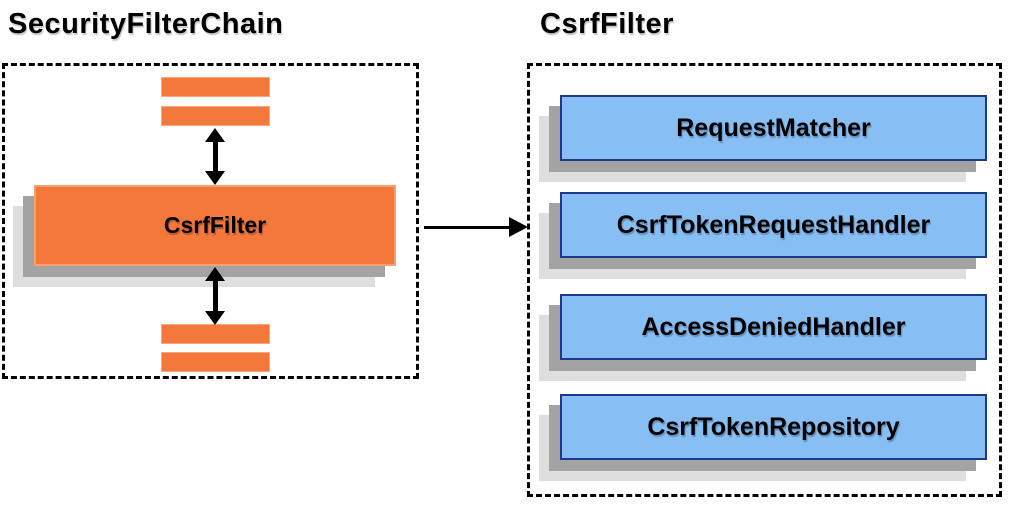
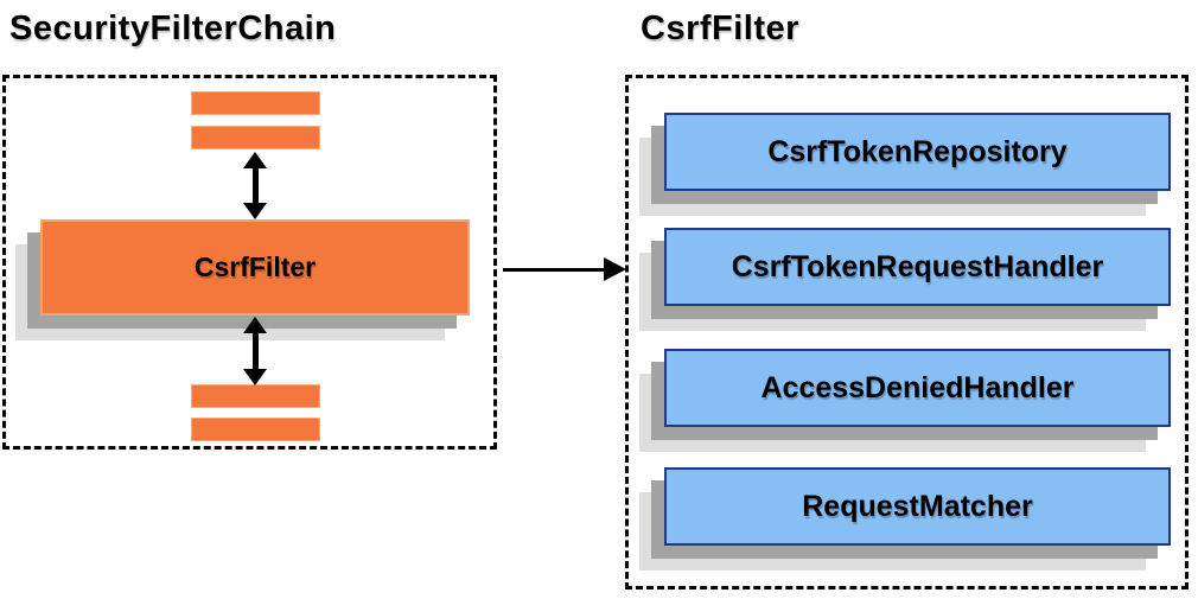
  SecurityFilterChain
  CsrfFilter
  CsrfFilter
- RequestMatcher
+ CsrfTokenRepository
  CsrfTokenRequestHandler
  AccessDeniedHandler
- CsrfTokenRepository
+ RequestMatcher
